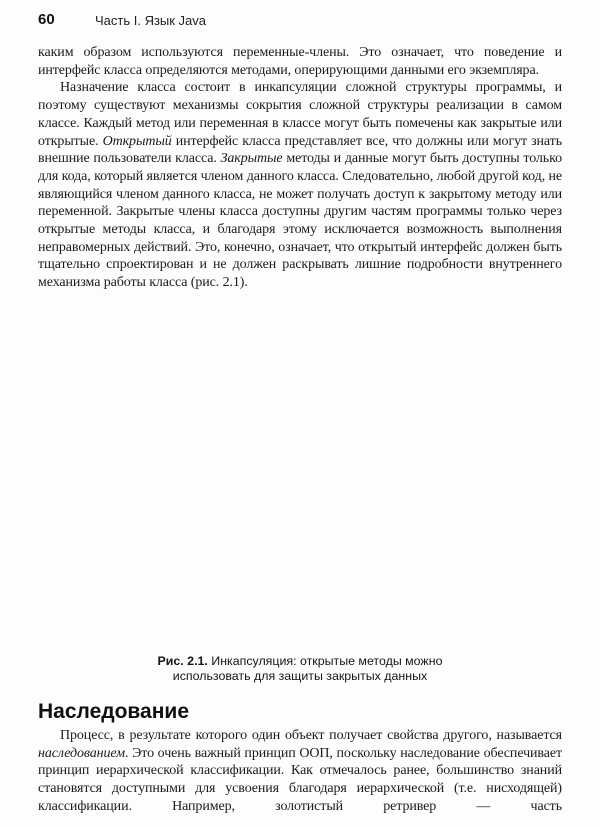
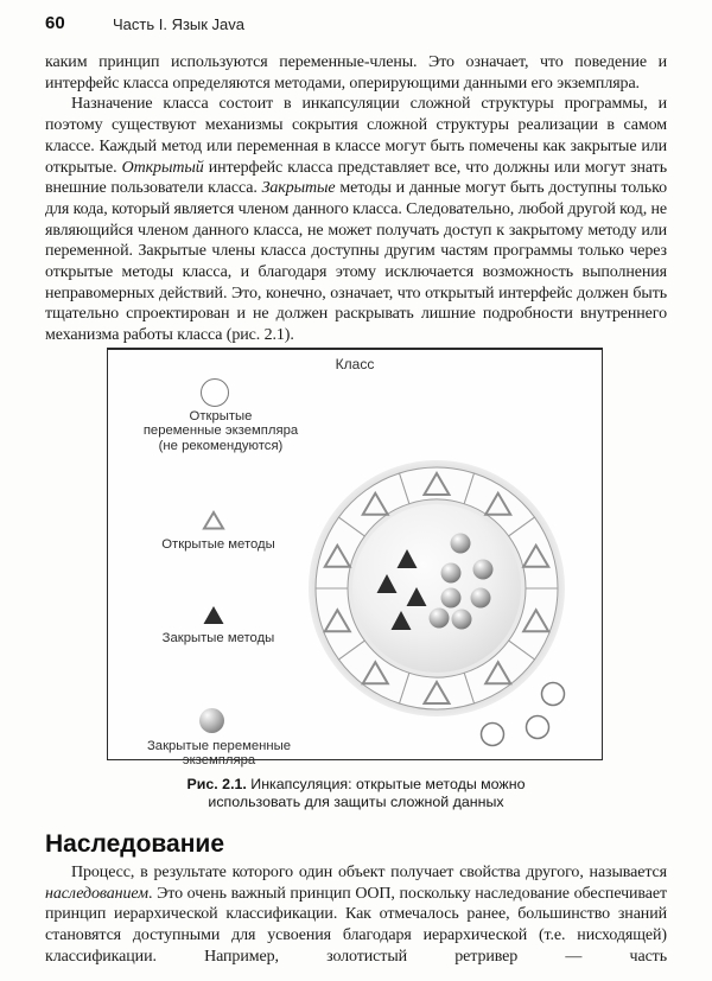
  60
  Часть I. Язык Java
- каким образом используются переменные-члены. Это означает, что поведение и интерфейс класса определяются методами, оперирующими данными его экземпляра.
+ каким принцип используются переменные-члены. Это означает, что поведение и интерфейс класса определяются методами, оперирующими данными его экземпляра.
  Назначение класса состоит в инкапсуляции сложной структуры программы, и поэтому существуют механизмы сокрытия сложной структуры реализации в самом классе. Каждый метод или переменная в классе могут быть помечены как закрытые или открытые. Открытый интерфейс класса представляет все, что должны или могут знать внешние пользователи класса. Закрытые методы и данные могут быть доступны только для кода, который является членом данного класса. Следовательно, любой другой код, не являющийся членом данного класса, не может получать доступ к закрытому методу или переменной. Закрытые члены класса доступны другим частям программы только через открытые методы класса, и благодаря этому исключается возможность выполнения неправомерных действий. Это, конечно, означает, что открытый интерфейс должен быть тщательно спроектирован и не должен раскрывать лишние подробности внутреннего механизма работы класса (рис. 2.1).
+ Класс
+ Открытые
+ переменные экземпляра
+ (не рекомендуются)
+ Открытые методы
+ Закрытые методы
+ Закрытые переменные экземпляра
  Рис. 2.1. Инкапсуляция: открытые методы можно
- использовать для защиты закрытых данных
+ использовать для защиты сложной данных
  Наследование
  Процесс, в результате которого один объект получает свойства другого, называется наследованием. Это очень важный принцип ООП, поскольку наследование обеспечивает принцип иерархической классификации. Как отмечалось ранее, большинство знаний становятся доступными для усвоения благодаря иерархической (т.е. нисходящей) классификации. Например, золотистый ретривер — часть
